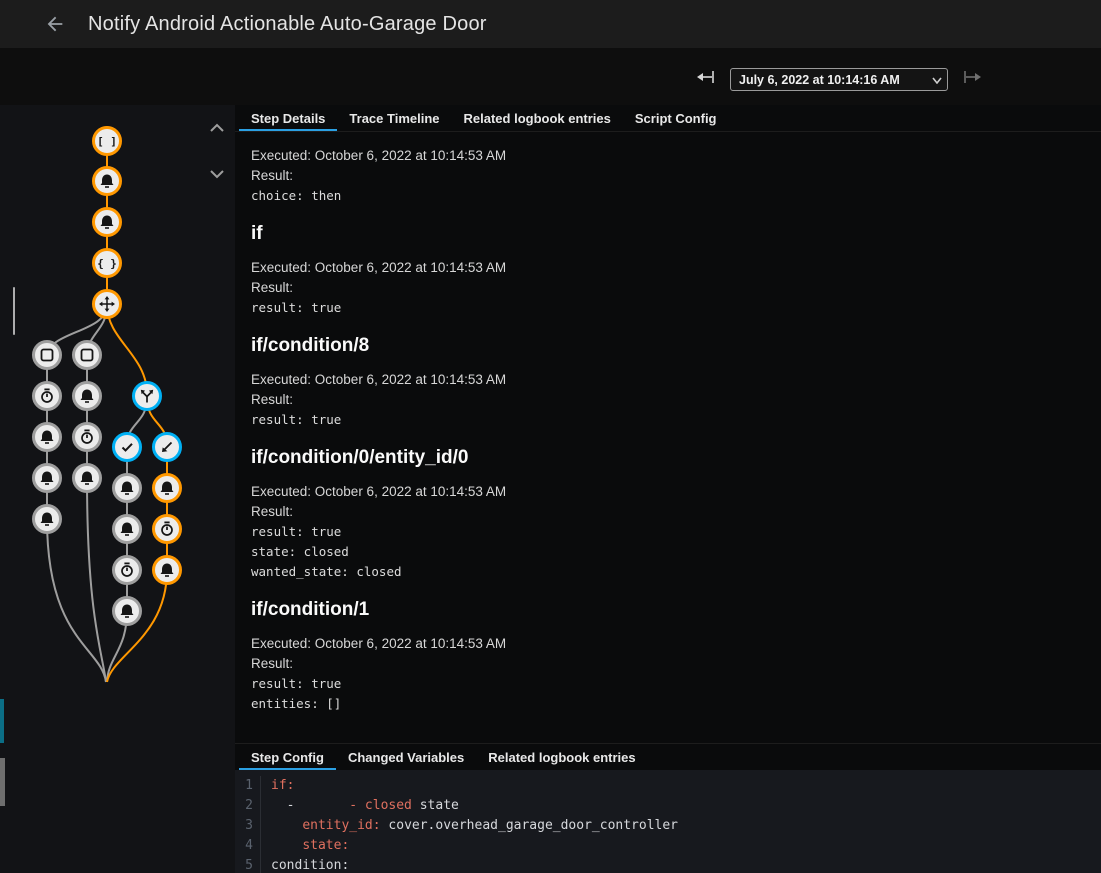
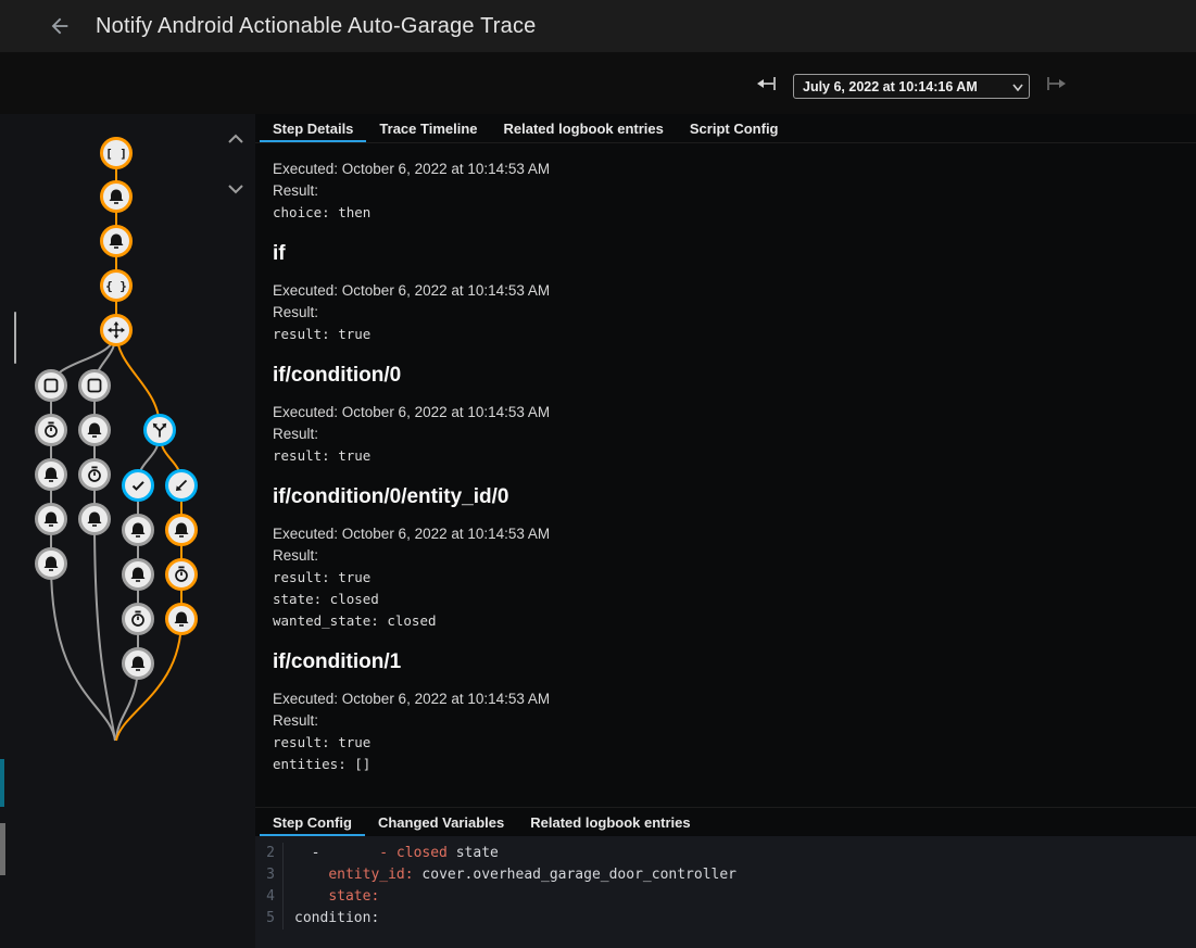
- Notify Android Actionable Auto-Garage Door
+ Notify Android Actionable Auto-Garage Trace
  July 6, 2022 at 10:14:16 AM
  [ ]
  { }
  Step Details
  Trace Timeline
  Related logbook entries
  Script Config
  Executed: October 6, 2022 at 10:14:53 AM
  Result:
  choice: then
  if
  Executed: October 6, 2022 at 10:14:53 AM
  Result:
  result: true
- if/condition/8
+ if/condition/0
  Executed: October 6, 2022 at 10:14:53 AM
  Result:
  result: true
  if/condition/0/entity_id/0
  Executed: October 6, 2022 at 10:14:53 AM
  Result:
  result: true
  state: closed
  wanted_state: closed
  if/condition/1
  Executed: October 6, 2022 at 10:14:53 AM
  Result:
  result: true
  entities: []
  Step Config
  Changed Variables
  Related logbook entries
- 1
- if:
  2
  - - closed state
  3
  entity_id: cover.overhead_garage_door_controller
  4
  state:
  5
  condition:
